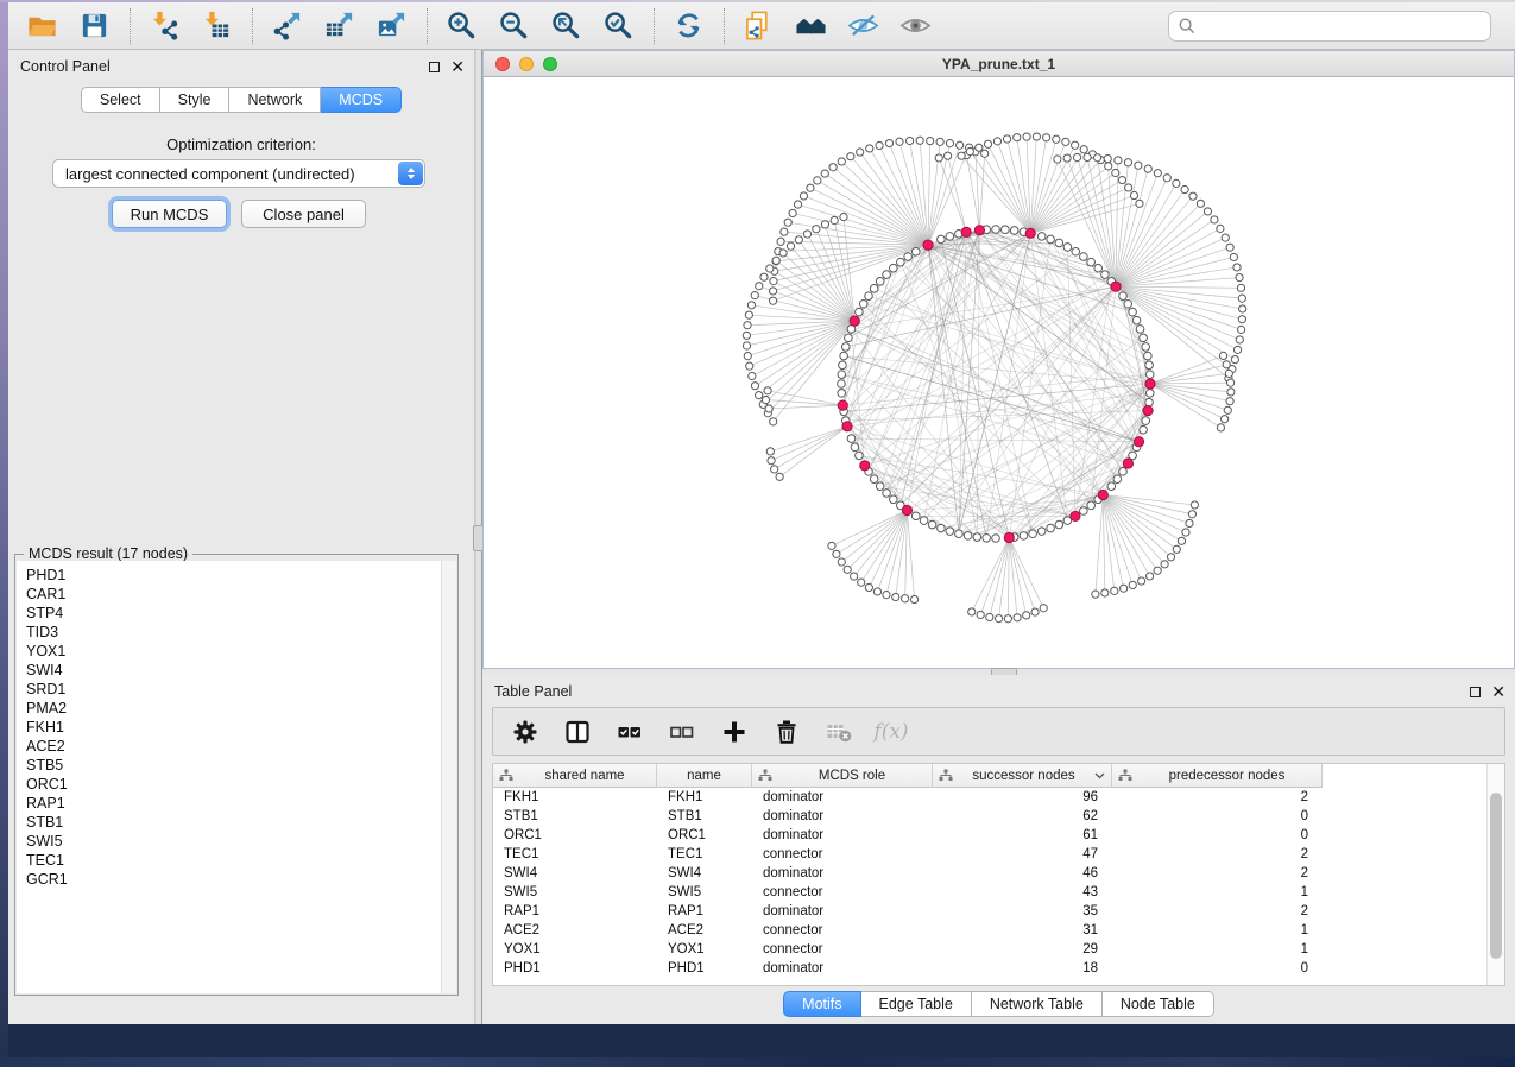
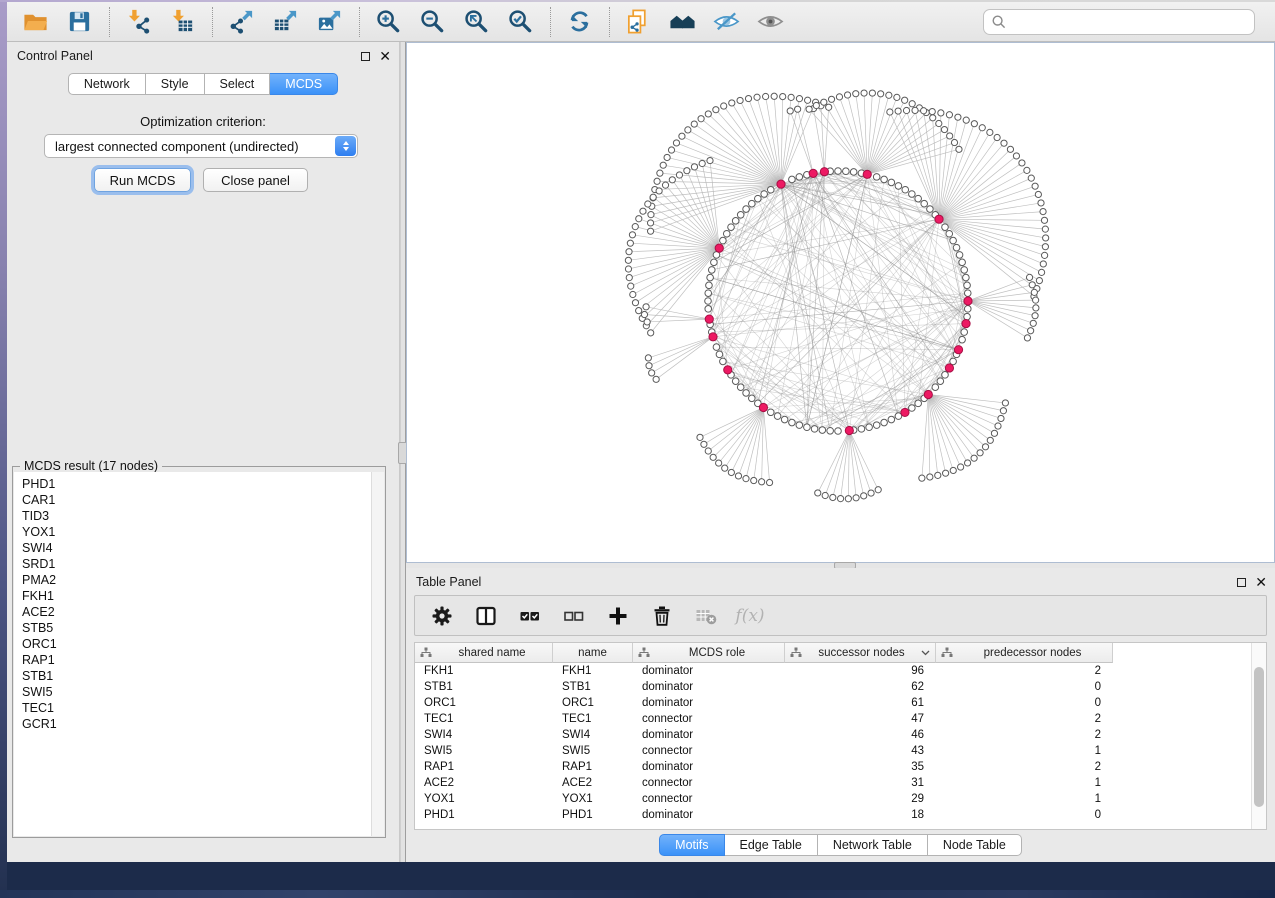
  Control Panel
  ✕
- Select
+ Network
  Style
- Network
+ Select
  MCDS
  Optimization criterion:
  largest connected component (undirected)
  Run MCDS
  Close panel
  MCDS result (17 nodes)
  PHD1
  CAR1
- STP4
  TID3
  YOX1
  SWI4
  SRD1
  PMA2
  FKH1
  ACE2
  STB5
  ORC1
  RAP1
  STB1
  SWI5
  TEC1
  GCR1
- YPA_prune.txt_1
  Table Panel
  ✕
  f(x)
  shared name
  name
  MCDS role
  successor nodes
  predecessor nodes
  FKH1
  FKH1
  dominator
  96
  2
  STB1
  STB1
  dominator
  62
  0
  ORC1
  ORC1
  dominator
  61
  0
  TEC1
  TEC1
  connector
  47
  2
  SWI4
  SWI4
  dominator
  46
  2
  SWI5
  SWI5
  connector
  43
  1
  RAP1
  RAP1
  dominator
  35
  2
  ACE2
  ACE2
  connector
  31
  1
  YOX1
  YOX1
  connector
  29
  1
  PHD1
  PHD1
  dominator
  18
  0
  Motifs
  Edge Table
  Network Table
  Node Table
